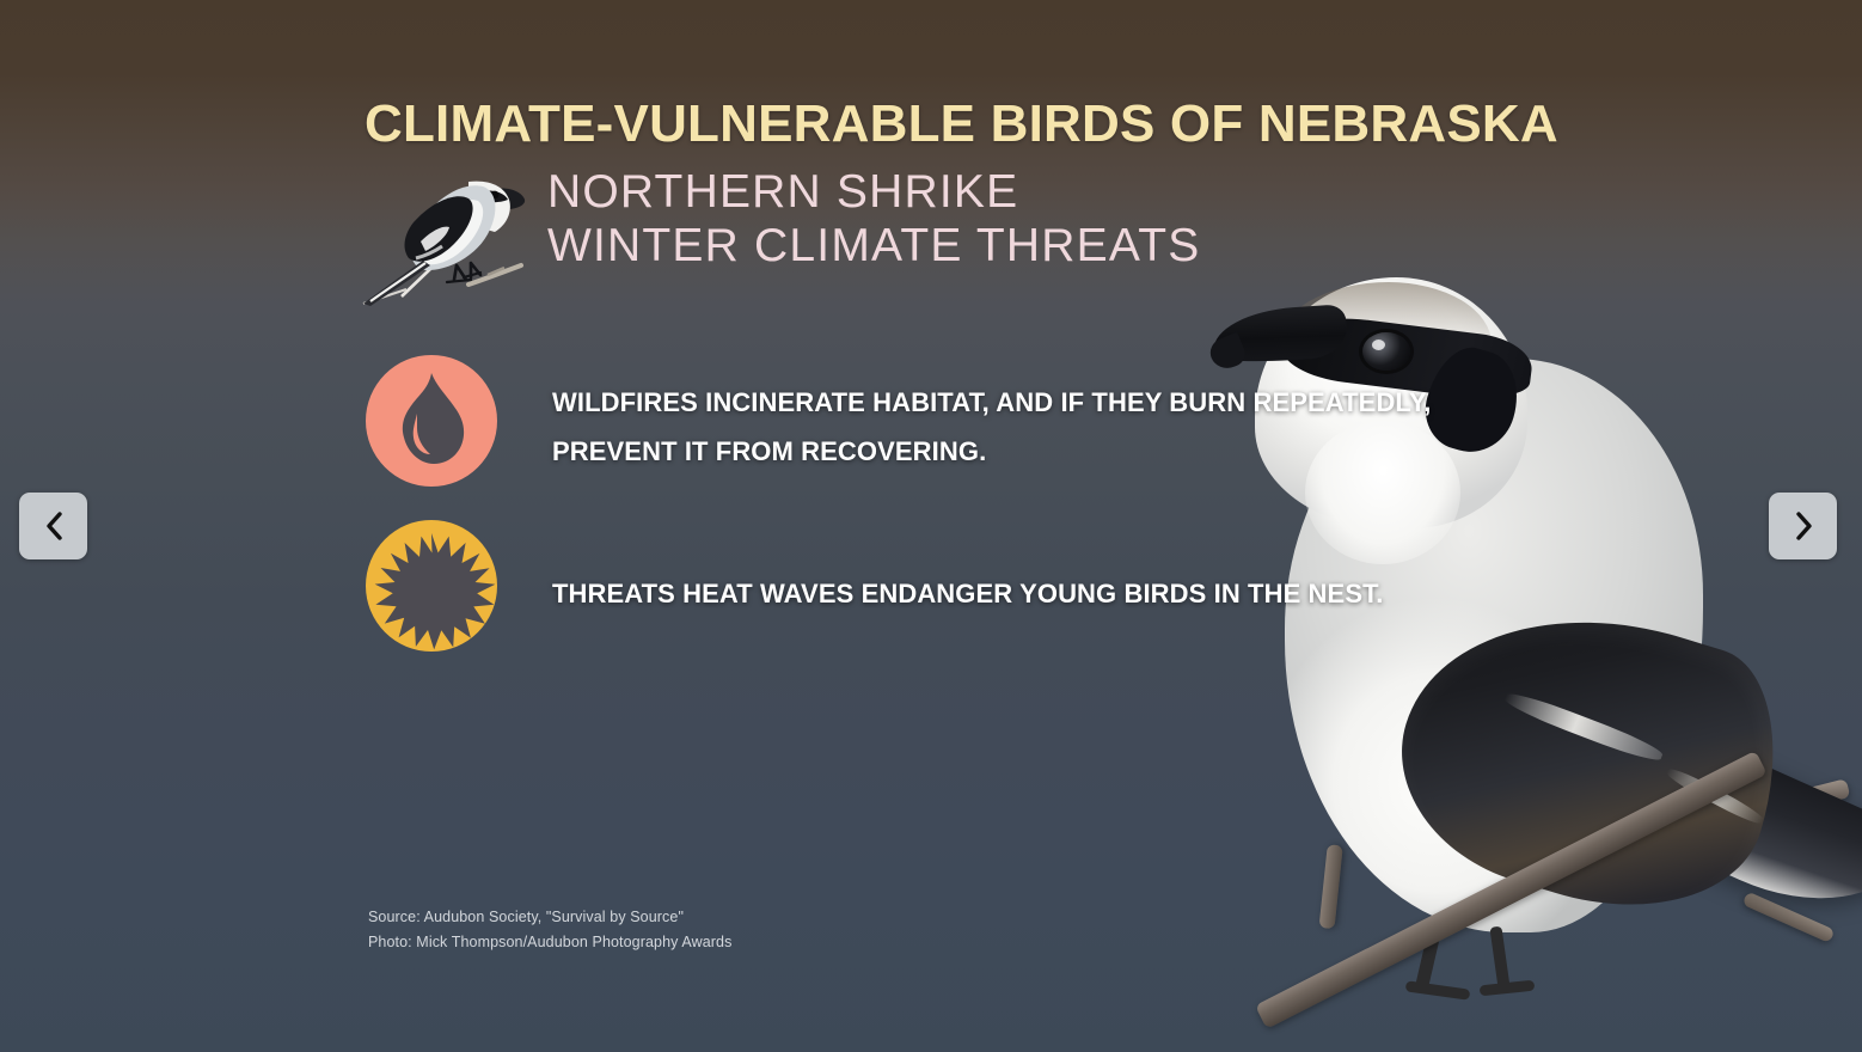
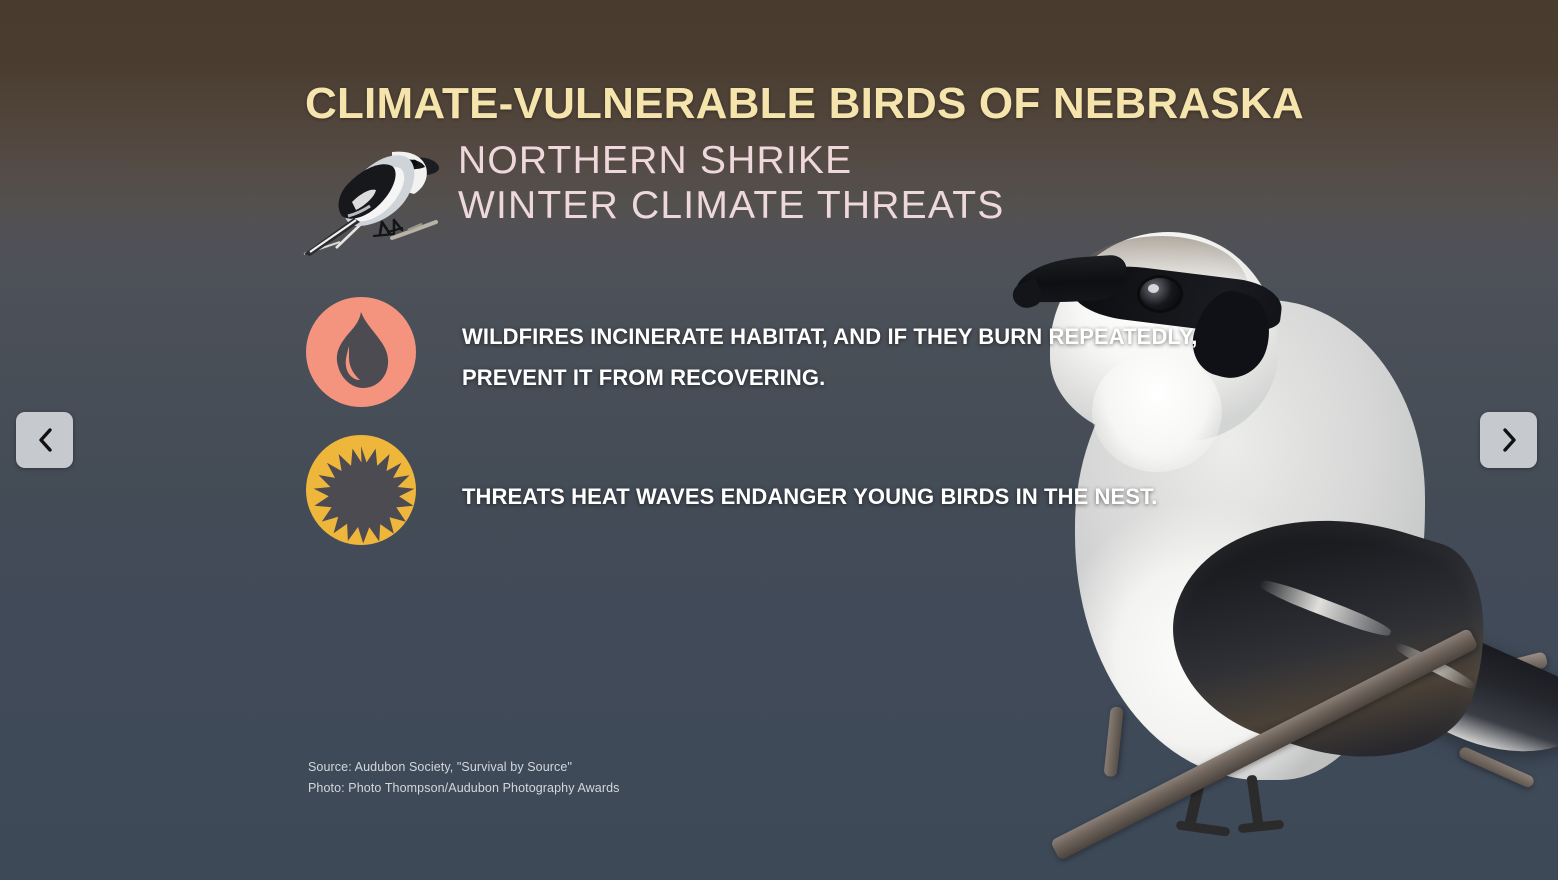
  CLIMATE-VULNERABLE BIRDS OF NEBRASKA
  NORTHERN SHRIKE
  WINTER CLIMATE THREATS
  WILDFIRES INCINERATE HABITAT, AND IF THEY BURN REPEATEDLY, PREVENT IT FROM RECOVERING.
  THREATS HEAT WAVES ENDANGER YOUNG BIRDS IN THE NEST.
  Source: Audubon Society, "Survival by Source"
- Photo: Mick Thompson/Audubon Photography Awards
+ Photo: Photo Thompson/Audubon Photography Awards
